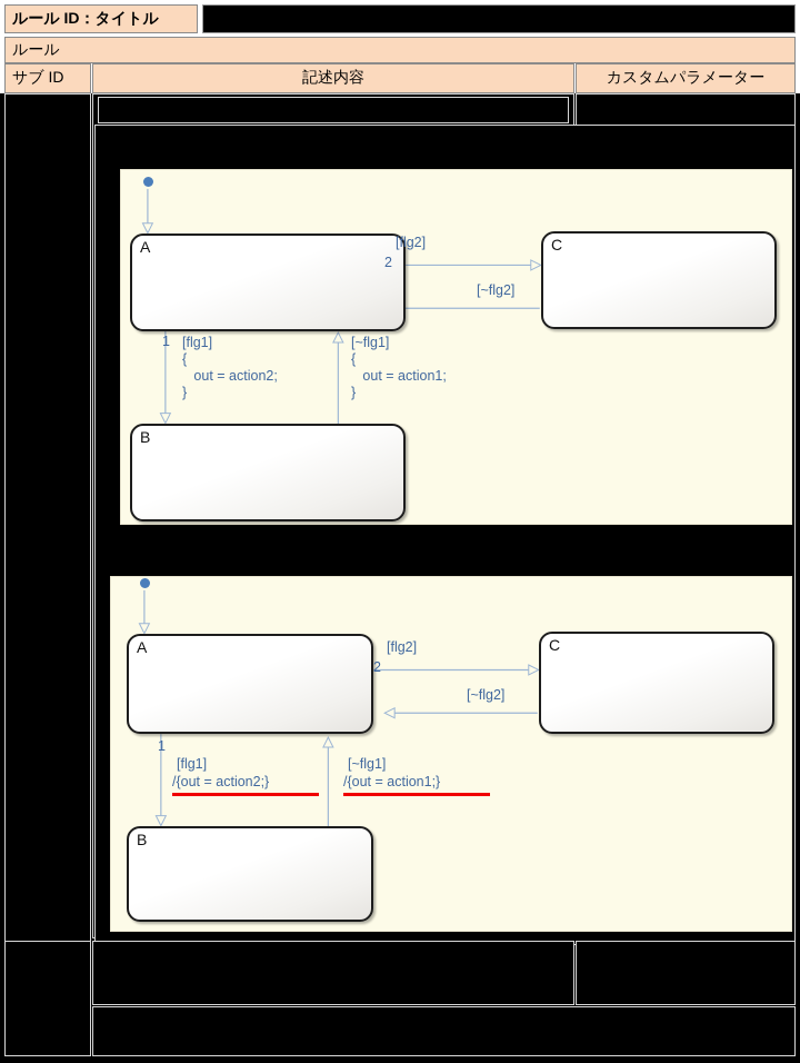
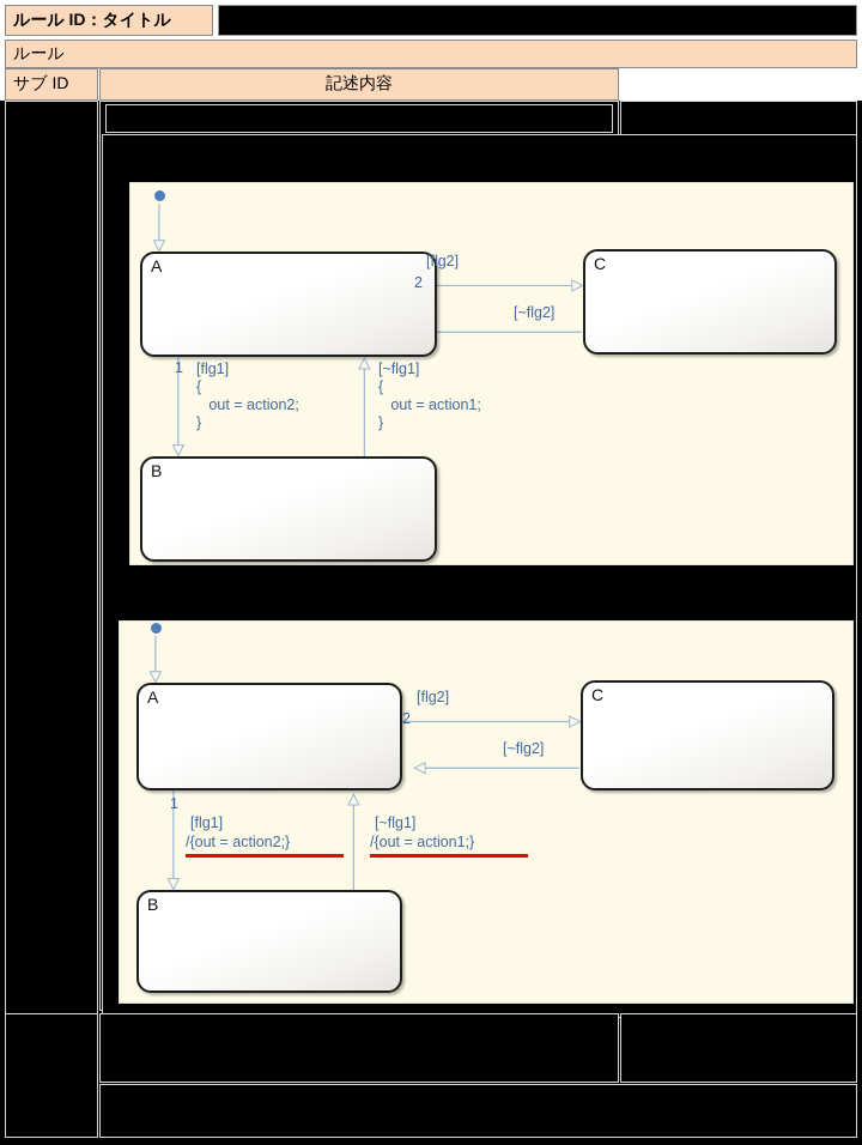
  ルール ID：タイトル
  ルール
  サブ ID
  記述内容
- カスタムパラメーター
  A
  B
  C
  [flg2]
  2
  [~flg2]
  1
  [flg1]
  {
  out = action2;
  }
  [~flg1]
  {
  out = action1;
  }
  A
  B
  C
  [flg2]
  2
  [~flg2]
  1
  [flg1]
  /{out = action2;}
  [~flg1]
  /{out = action1;}
